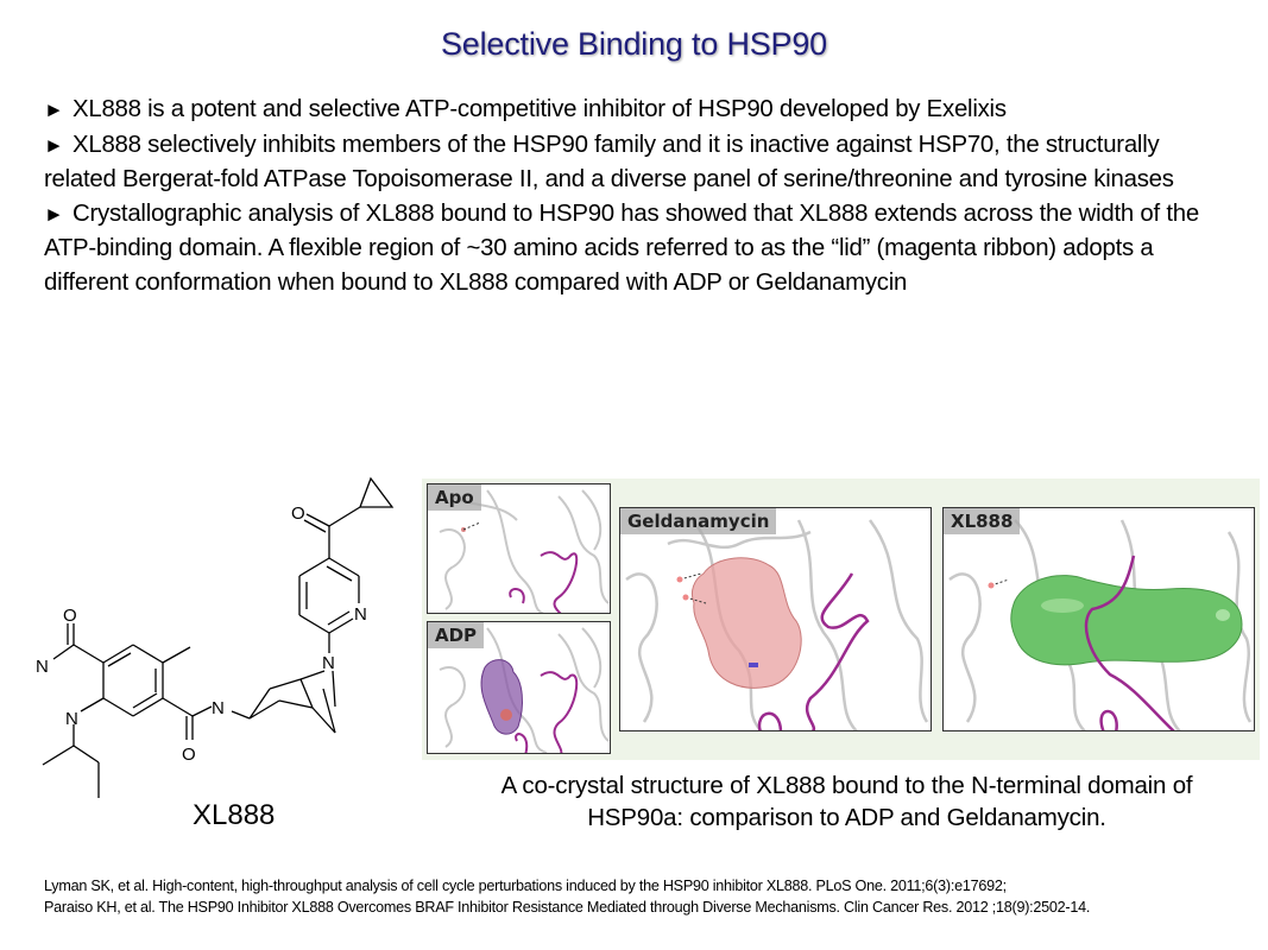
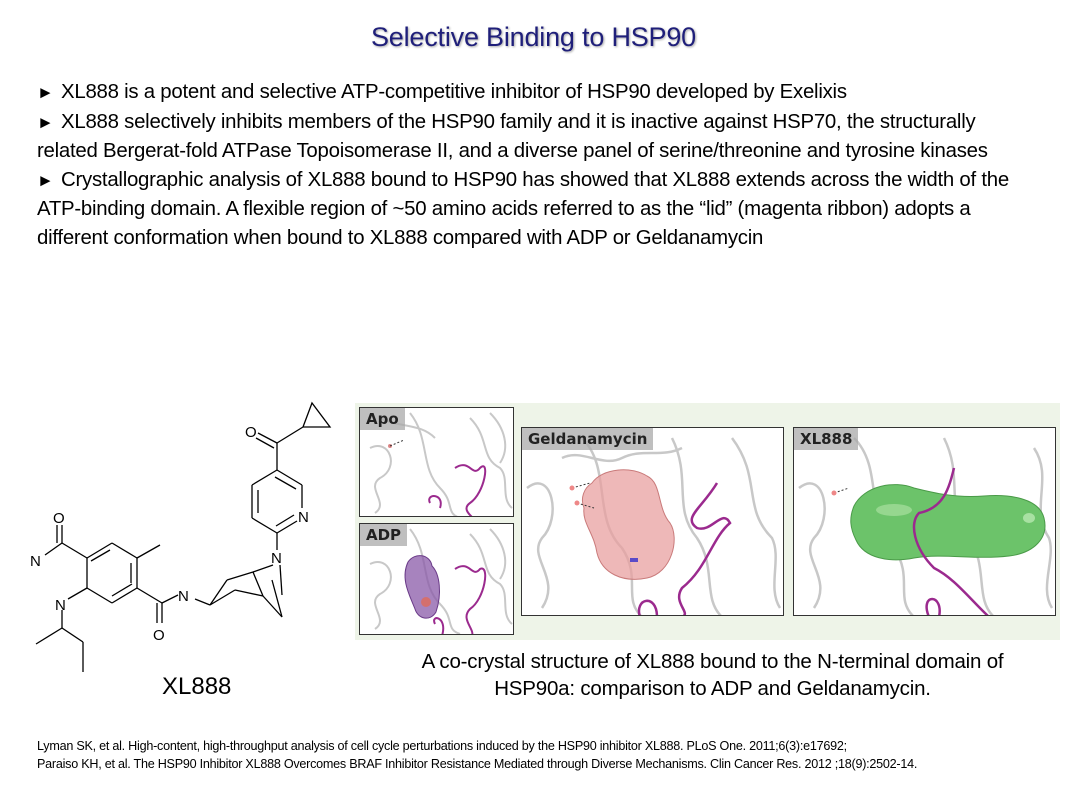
  Selective Binding to HSP90
  ► XL888 is a potent and selective ATP-competitive inhibitor of HSP90 developed by Exelixis
  ► XL888 selectively inhibits members of the HSP90 family and it is inactive against HSP70, the structurally related Bergerat-fold ATPase Topoisomerase II, and a diverse panel of serine/threonine and tyrosine kinases
- ► Crystallographic analysis of XL888 bound to HSP90 has showed that XL888 extends across the width of the ATP-binding domain. A flexible region of ~30 amino acids referred to as the “lid” (magenta ribbon) adopts a different conformation when bound to XL888 compared with ADP or Geldanamycin
+ ► Crystallographic analysis of XL888 bound to HSP90 has showed that XL888 extends across the width of the ATP-binding domain. A flexible region of ~50 amino acids referred to as the “lid” (magenta ribbon) adopts a different conformation when bound to XL888 compared with ADP or Geldanamycin
  O
  N
  N
  O
  N
  N
  N
  O
  XL888
  Apo
  ADP
  Geldanamycin
  XL888
  A co-crystal structure of XL888 bound to the N-terminal domain of HSP90a: comparison to ADP and Geldanamycin.
  Lyman SK, et al. High-content, high-throughput analysis of cell cycle perturbations induced by the HSP90 inhibitor XL888. PLoS One. 2011;6(3):e17692;
  Paraiso KH, et al. The HSP90 Inhibitor XL888 Overcomes BRAF Inhibitor Resistance Mediated through Diverse Mechanisms. Clin Cancer Res. 2012 ;18(9):2502-14.
